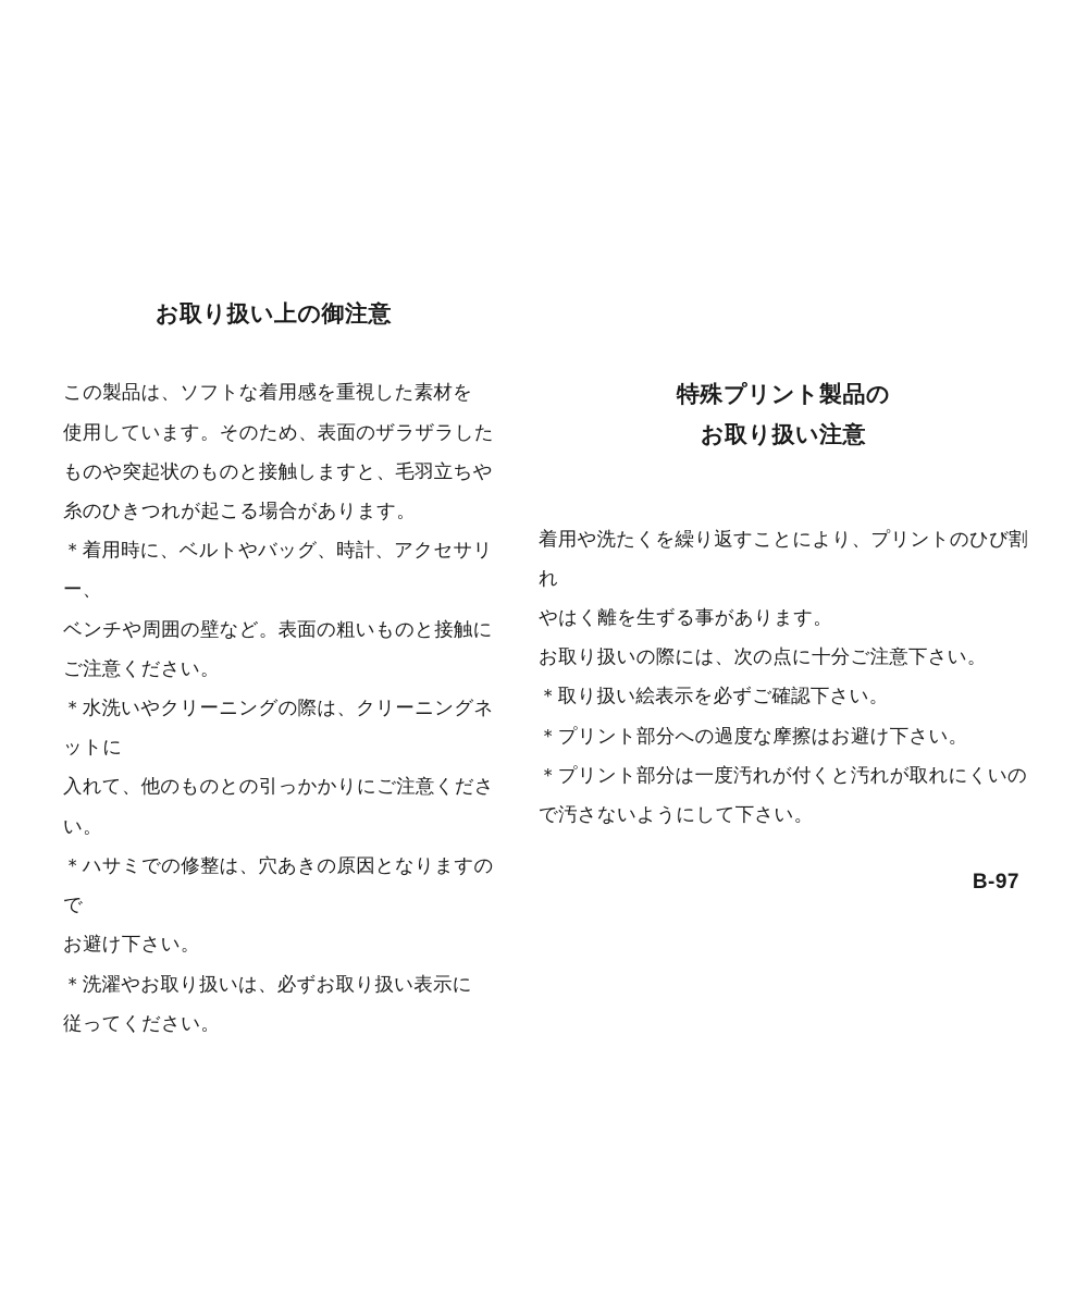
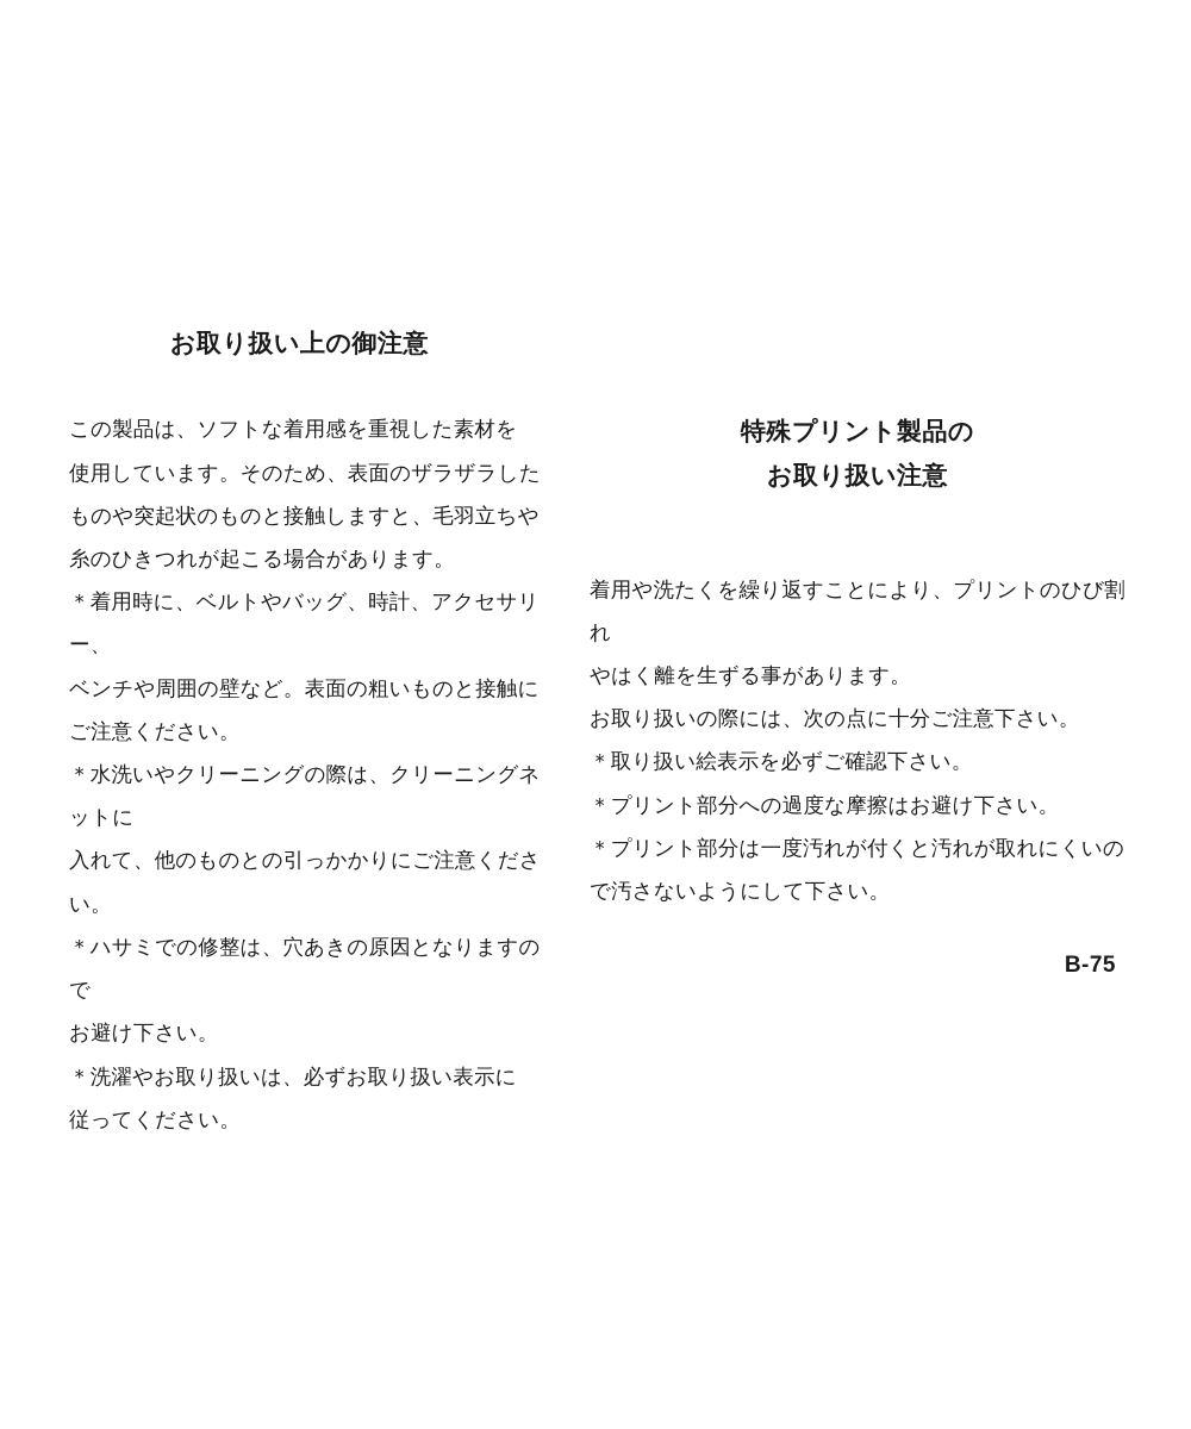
  お取り扱い上の御注意
  この製品は、ソフトな着用感を重視した素材を
  使用しています。そのため、表面のザラザラした
  ものや突起状のものと接触しますと、毛羽立ちや
  糸のひきつれが起こる場合があります。
  ＊着用時に、ベルトやバッグ、時計、アクセサリー、
  ベンチや周囲の壁など。表面の粗いものと接触に
  ご注意ください。
  ＊水洗いやクリーニングの際は、クリーニングネットに
  入れて、他のものとの引っかかりにご注意ください。
  ＊ハサミでの修整は、穴あきの原因となりますので
  お避け下さい。
  ＊洗濯やお取り扱いは、必ずお取り扱い表示に
  従ってください。
  特殊プリント製品の
  お取り扱い注意
  着用や洗たくを繰り返すことにより、プリントのひび割れ
  やはく離を生ずる事があります。
  お取り扱いの際には、次の点に十分ご注意下さい。
  ＊取り扱い絵表示を必ずご確認下さい。
  ＊プリント部分への過度な摩擦はお避け下さい。
  ＊プリント部分は一度汚れが付くと汚れが取れにくいの
  で汚さないようにして下さい。
- B-97
+ B-75
